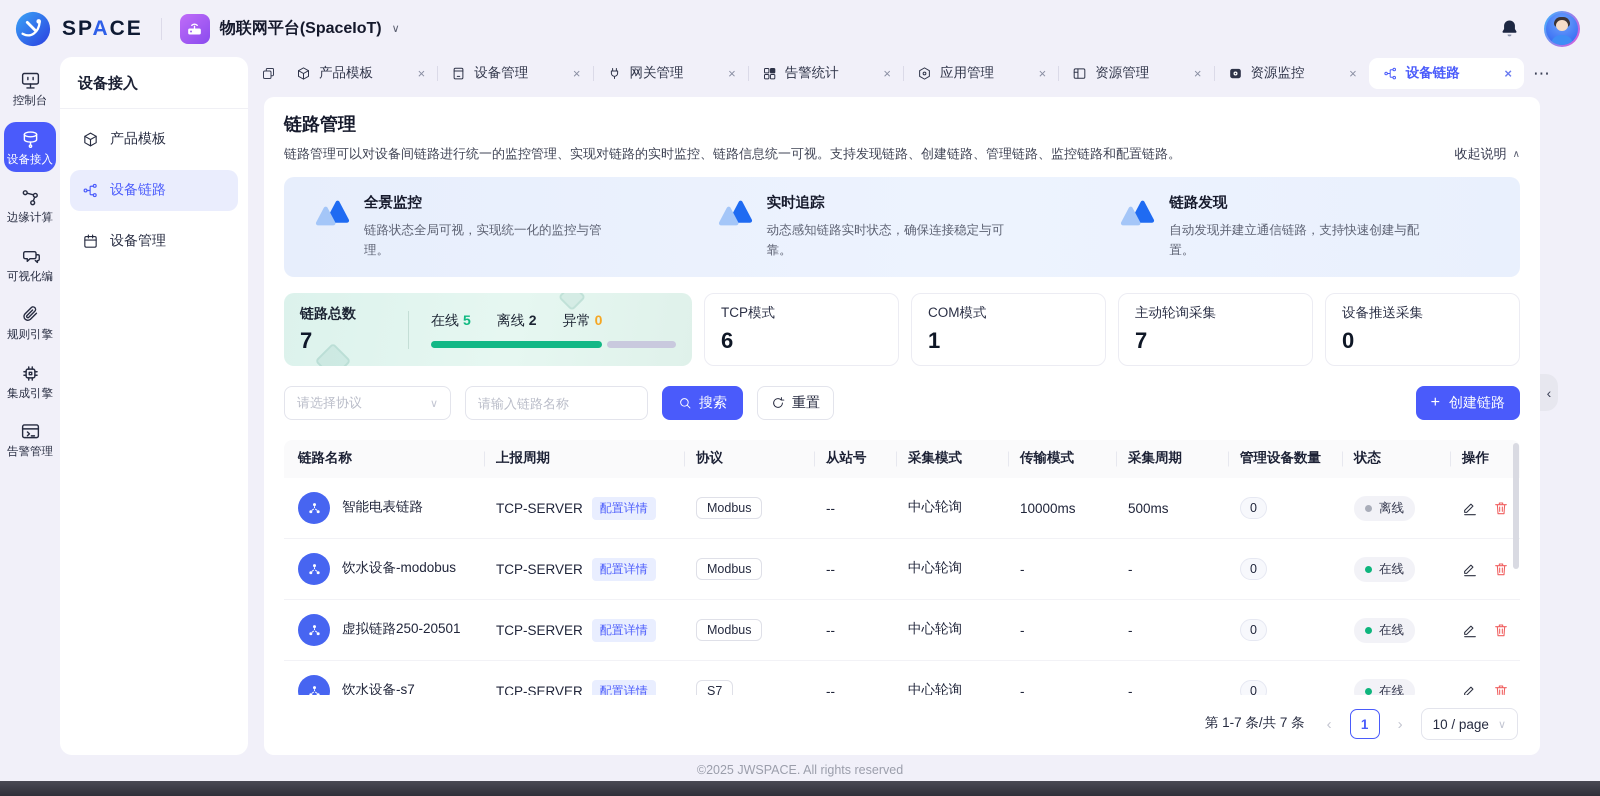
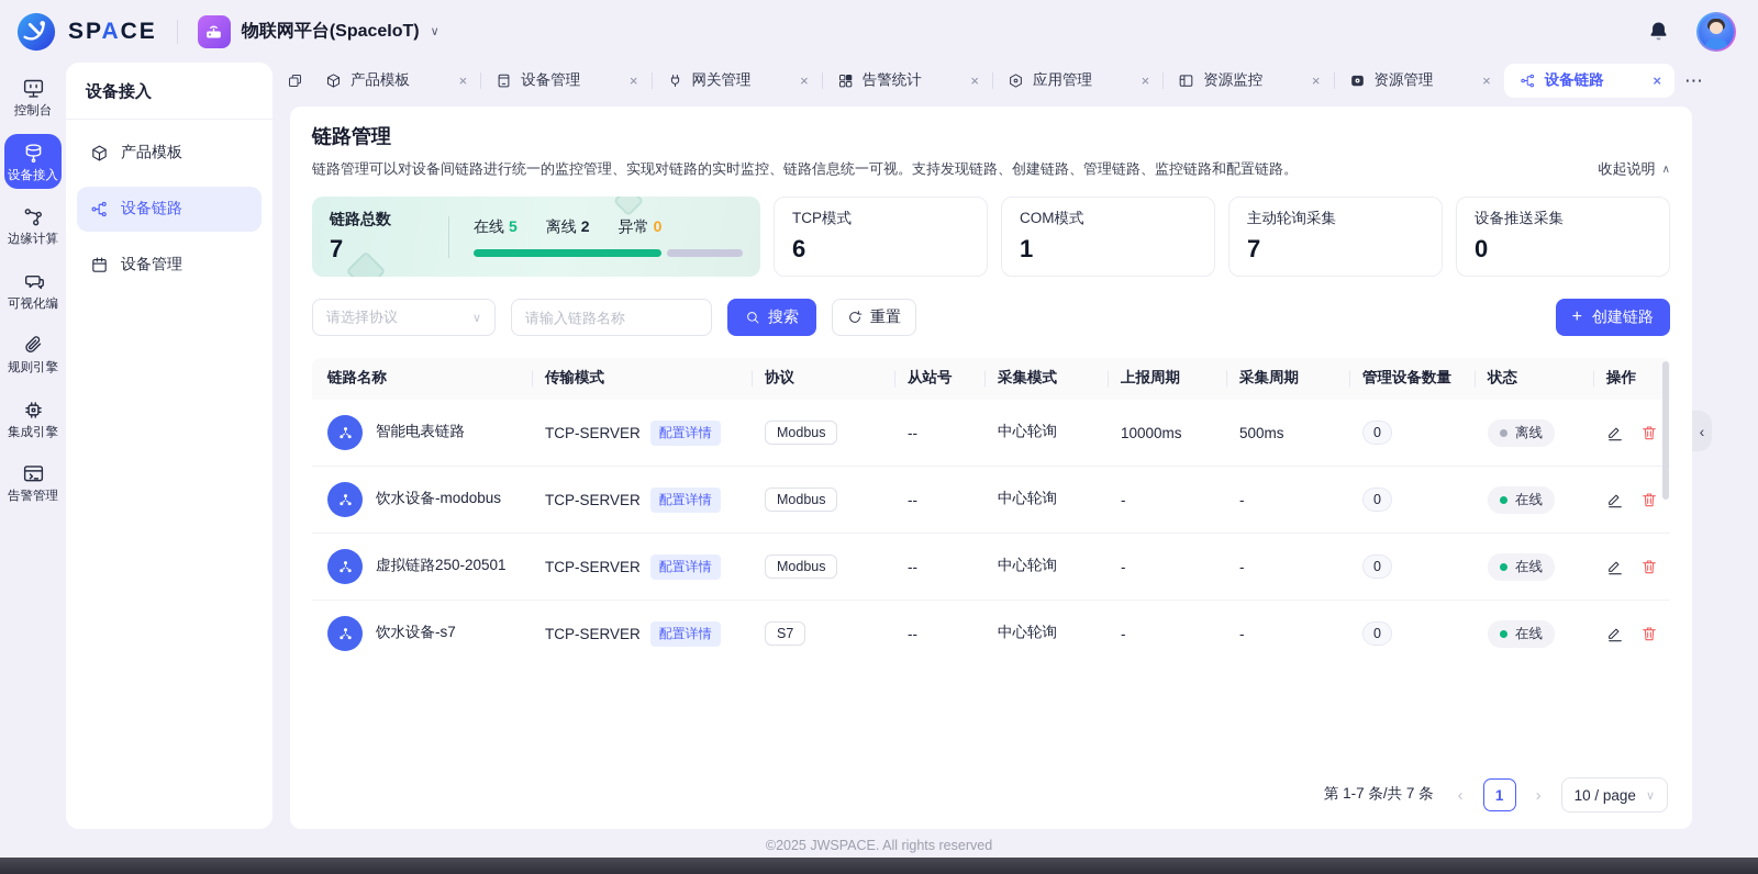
  SPACE
  物联网平台(SpaceIoT)
  ∨
  控制台
  设备接入
  边缘计算
  可视化编
  规则引擎
  集成引擎
  告警管理
  设备接入
  产品模板
  设备链路
  设备管理
  产品模板
  ×
  设备管理
  ×
  网关管理
  ×
  告警统计
  ×
  应用管理
  ×
- 资源管理
+ 资源监控
  ×
- 资源监控
+ 资源管理
  ×
  设备链路
  ×
  ⋯
  链路管理
  链路管理可以对设备间链路进行统一的监控管理、实现对链路的实时监控、链路信息统一可视。支持发现链路、创建链路、管理链路、监控链路和配置链路。
  收起说明
  ∧
- 全景监控
- 链路状态全局可视，实现统一化的监控与管理。
- 实时追踪
- 动态感知链路实时状态，确保连接稳定与可靠。
- 链路发现
- 自动发现并建立通信链路，支持快速创建与配置。
  链路总数
  7
  在线 5
  离线 2
  异常 0
  TCP模式
  6
  COM模式
  1
  主动轮询采集
  7
  设备推送采集
  0
  请选择协议
  ∨
  请输入链路名称
  搜索
  重置
  +
  创建链路
  链路名称
- 上报周期
+ 传输模式
  协议
  从站号
  采集模式
- 传输模式
+ 上报周期
  采集周期
  管理设备数量
  状态
  操作
  智能电表链路
  TCP-SERVER
  配置详情
  Modbus
  --
  中心轮询
  10000ms
  500ms
  0
  离线
  饮水设备-modobus
  TCP-SERVER
  配置详情
  Modbus
  --
  中心轮询
  -
  -
  0
  在线
  虚拟链路250-20501
  TCP-SERVER
  配置详情
  Modbus
  --
  中心轮询
  -
  -
  0
  在线
  饮水设备-s7
  TCP-SERVER
  配置详情
  S7
  --
  中心轮询
  -
  -
  0
  在线
  第 1-7 条/共 7 条
  ‹
  1
  ›
  10 / page
  ∨
  ‹
  ©2025 JWSPACE. All rights reserved
